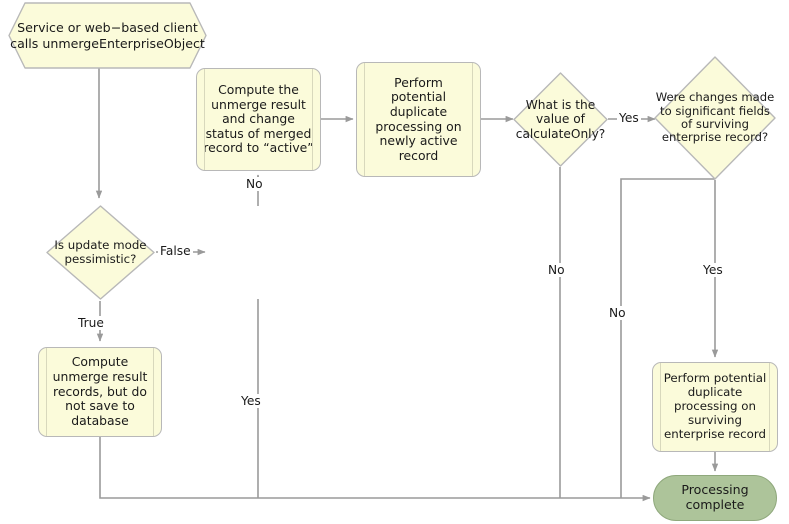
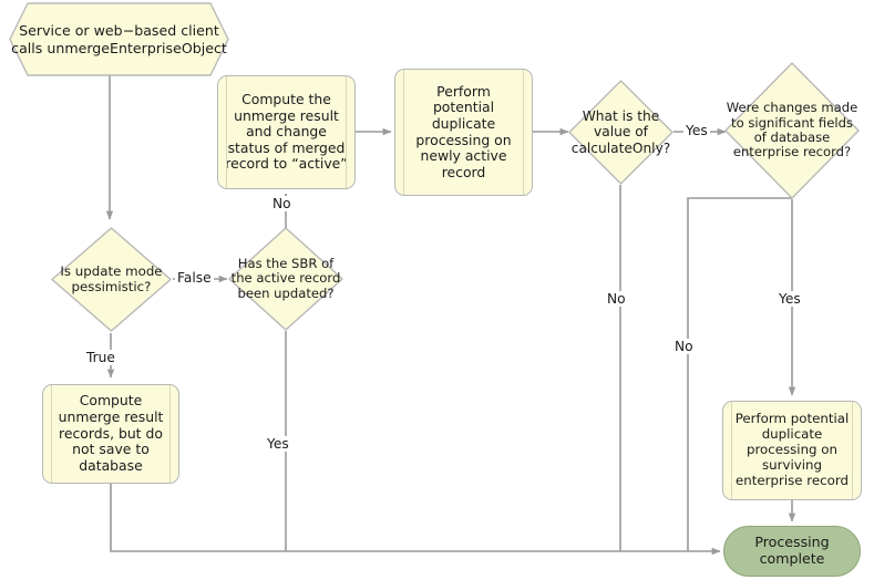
  Service or web−based client calls unmergeEnterpriseObject
  Compute the
  unmerge result
  and change
  status of merged
  record to “active”
  Perform
  potential
  duplicate
  processing on
  newly active
  record
  What is the value of calculateOnly?
- Were changes made to significant fields of surviving enterprise record?
+ Were changes made to significant fields of database enterprise record?
  Is update mode pessimistic?
+ Has the SBR of the active record been updated?
  Compute
  unmerge result
  records, but do
  not save to
  database
  Perform potential
  duplicate
  processing on
  surviving
  enterprise record
  Processing
  complete
  False
  True
  No
  Yes
  Yes
  No
  No
  Yes
